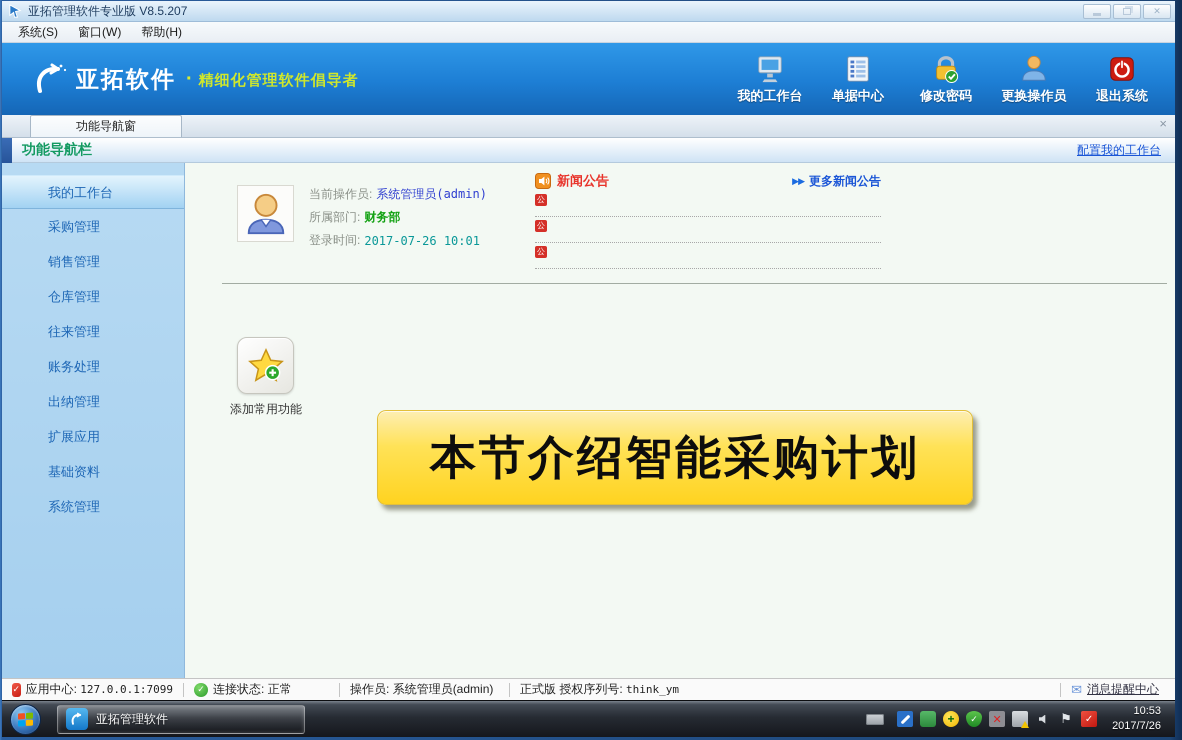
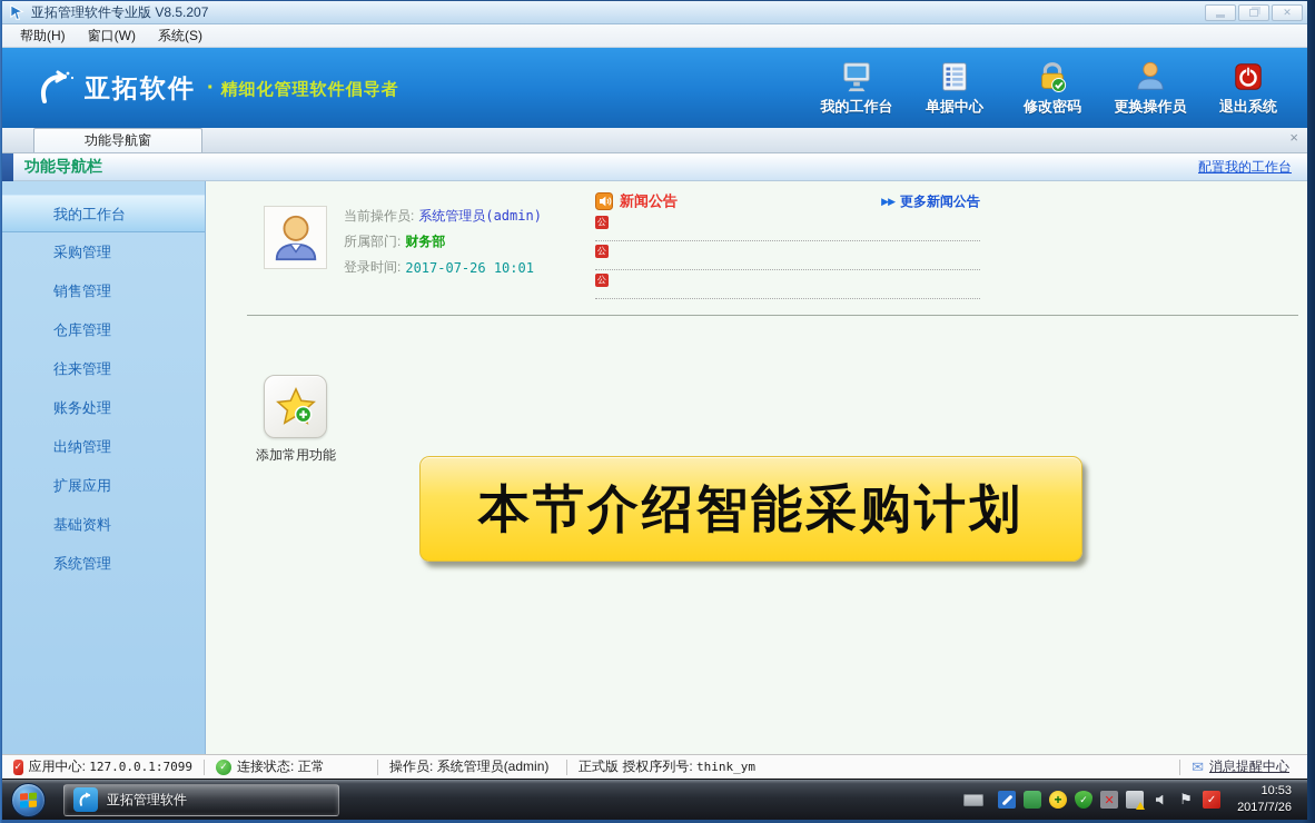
  亚拓管理软件专业版 V8.5.207
  ✕
- 系统(S)
+ 帮助(H)
  窗口(W)
- 帮助(H)
+ 系统(S)
  亚拓软件
  ·
  精细化管理软件倡导者
  我的工作台
  单据中心
  修改密码
  更换操作员
  退出系统
  功能导航窗
  ×
  功能导航栏
  配置我的工作台
  我的工作台
  采购管理
  销售管理
  仓库管理
  往来管理
  账务处理
  出纳管理
  扩展应用
  基础资料
  系统管理
  当前操作员:
  系统管理员(admin)
  所属部门:
  财务部
  登录时间:
  2017-07-26 10:01
  新闻公告
  ▶▶
  更多新闻公告
  公
  公
  公
  添加常用功能
  本节介绍智能采购计划
  ✓
  应用中心:
  127.0.0.1:7099
  ✓
  连接状态:
  正常
  操作员:
  系统管理员(admin)
  正式版 授权序列号:
  think_ym
  ✉
  消息提醒中心
  亚拓管理软件
  +
  ✓
  ✕
  ⚑
  ✓
  10:53
  2017/7/26
